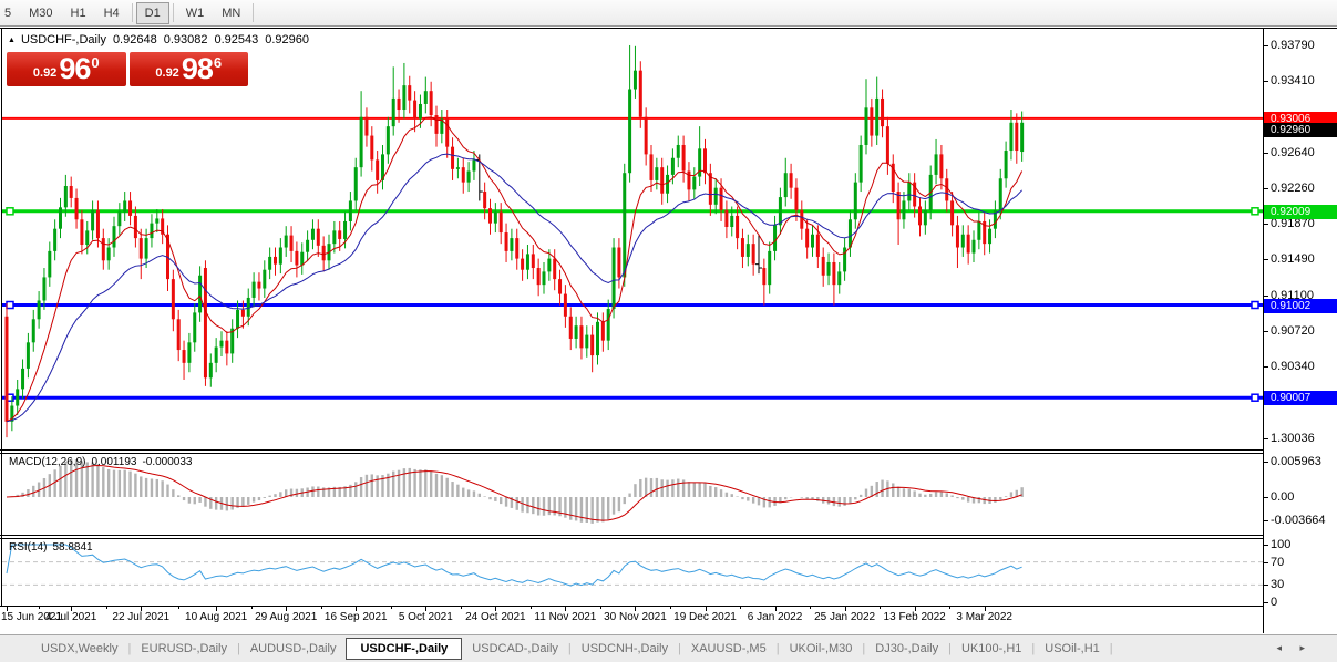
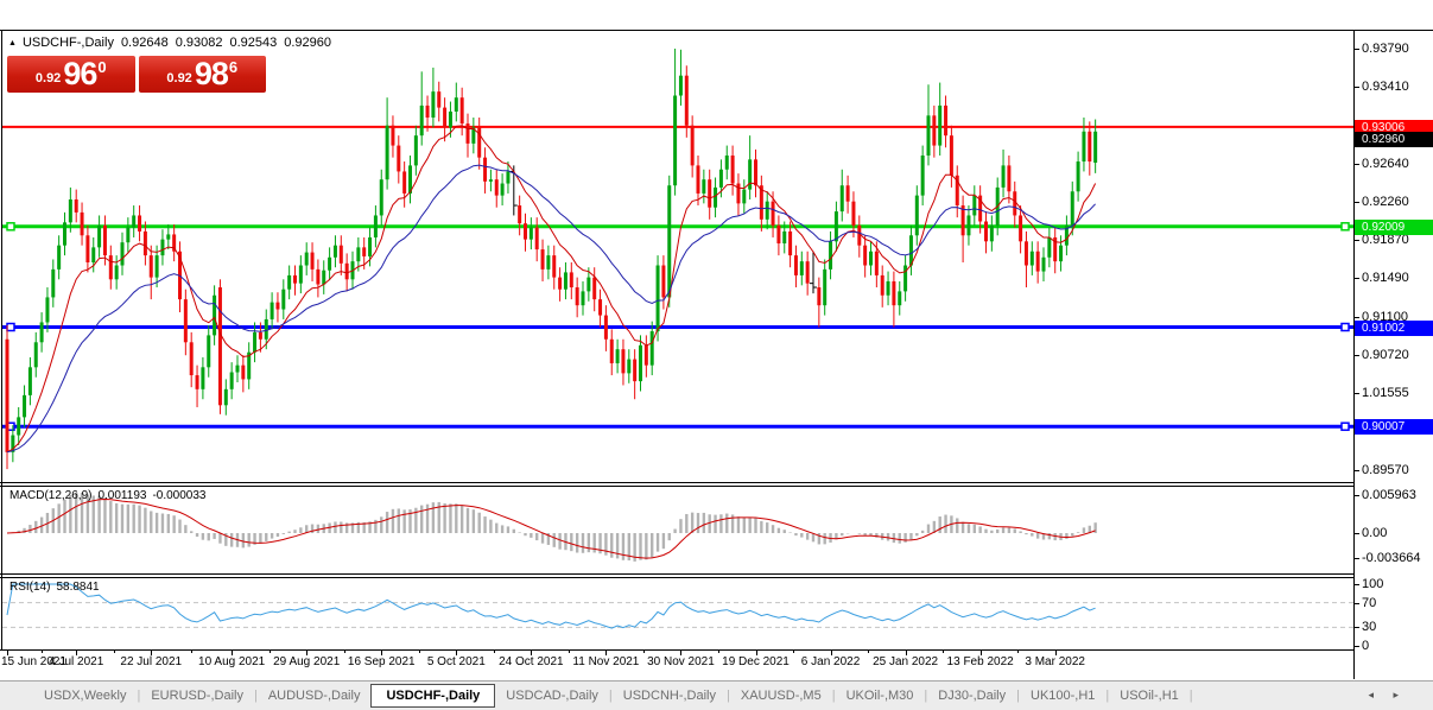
- 5
- M30
- H1
- H4
- D1
- W1
- MN
  USDCHF-,Daily
  0.92648
  0.93082
  0.92543
  0.92960
  0.92
  96
  0
  0.92
  98
  6
  MACD(12,26,9)
  0.001193
  -0.000033
  RSI(14)
  58.8841
  0.93790
  0.93410
  0.92640
  0.92260
  0.91870
  0.91490
  0.91100
  0.90720
- 0.90340
+ 1.01555
- 1.30036
+ 0.89570
  0.93006
  0.92009
  0.91002
  0.90007
  0.92960
  0.005963
  0.00
  -0.003664
  100
  70
  30
  0
  15 Jun 2021
  4 Jul 2021
  22 Jul 2021
  10 Aug 2021
  29 Aug 2021
  16 Sep 2021
  5 Oct 2021
  24 Oct 2021
  11 Nov 2021
  30 Nov 2021
  19 Dec 2021
  6 Jan 2022
  25 Jan 2022
  13 Feb 2022
  3 Mar 2022
  USDX,Weekly
  |
  EURUSD-,Daily
  |
  AUDUSD-,Daily
  USDCHF-,Daily
  USDCAD-,Daily
  |
  USDCNH-,Daily
  |
  XAUUSD-,M5
  |
  UKOil-,M30
  |
  DJ30-,Daily
  |
  UK100-,H1
  |
  USOil-,H1
  |
  ◂ ▸
